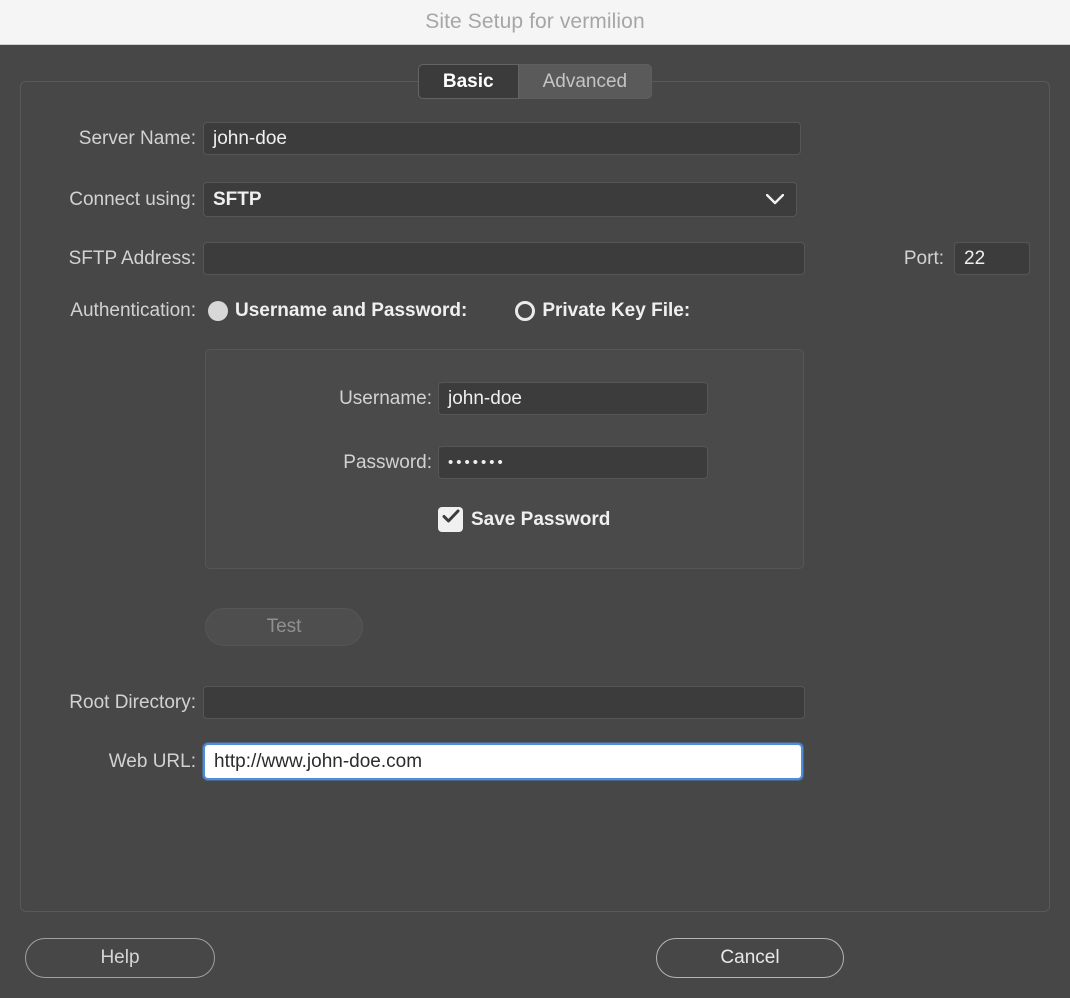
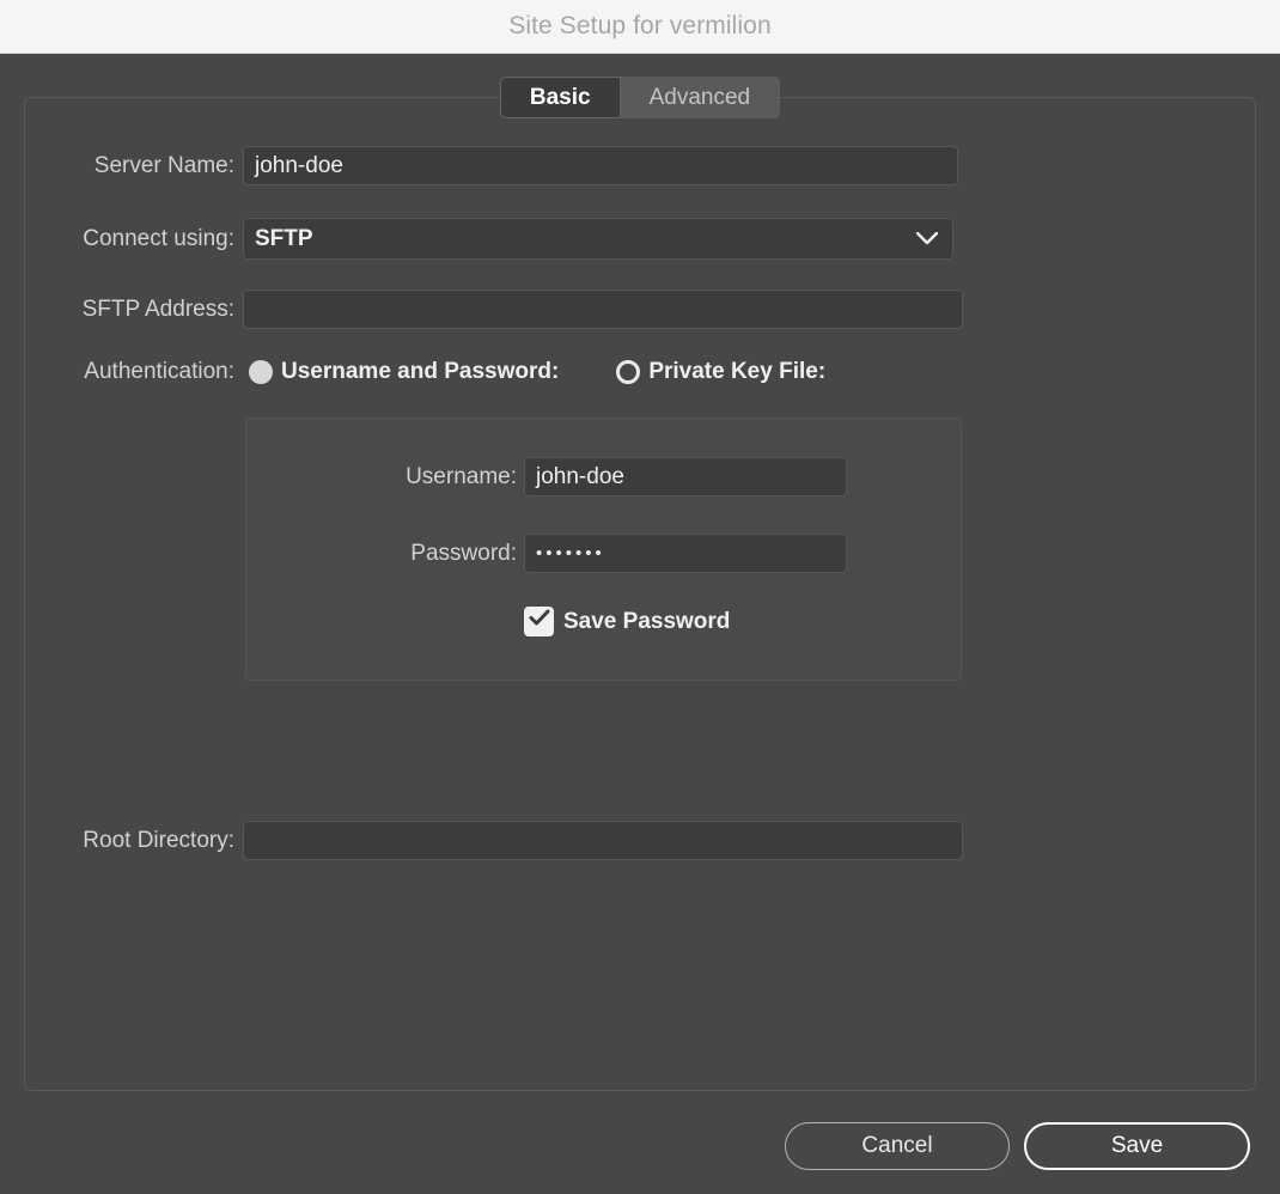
  Site Setup for vermilion
  Basic
  Advanced
  Server Name:
  john-doe
  Connect using:
  SFTP
  SFTP Address:
- Port:
- 22
  Authentication:
  Username and Password:
  Private Key File:
  Username:
  john-doe
  Password:
  •••••••
  Save Password
- Test
  Root Directory:
- Web URL:
- http://www.john-doe.com
- Help
  Cancel
+ Save
